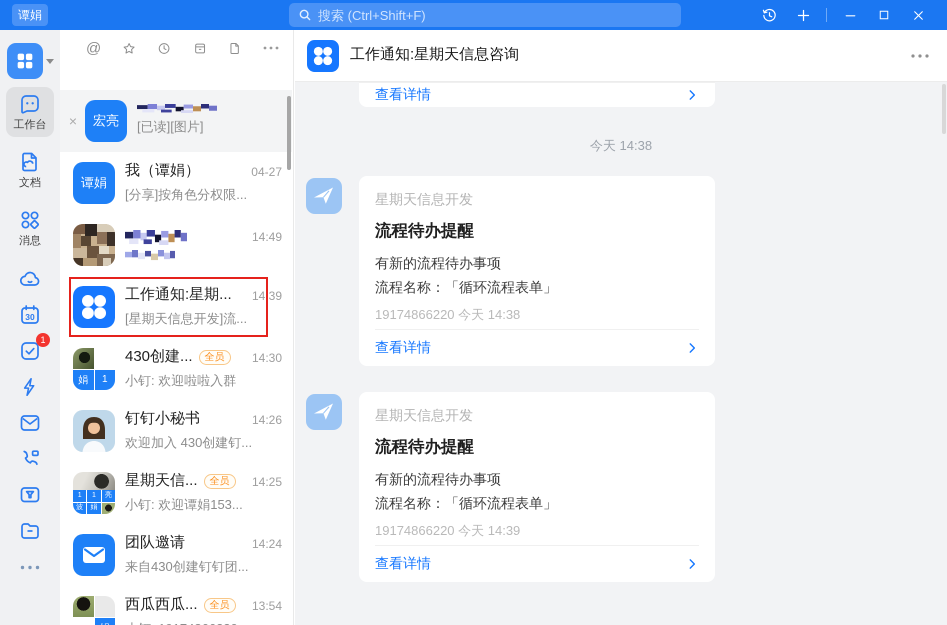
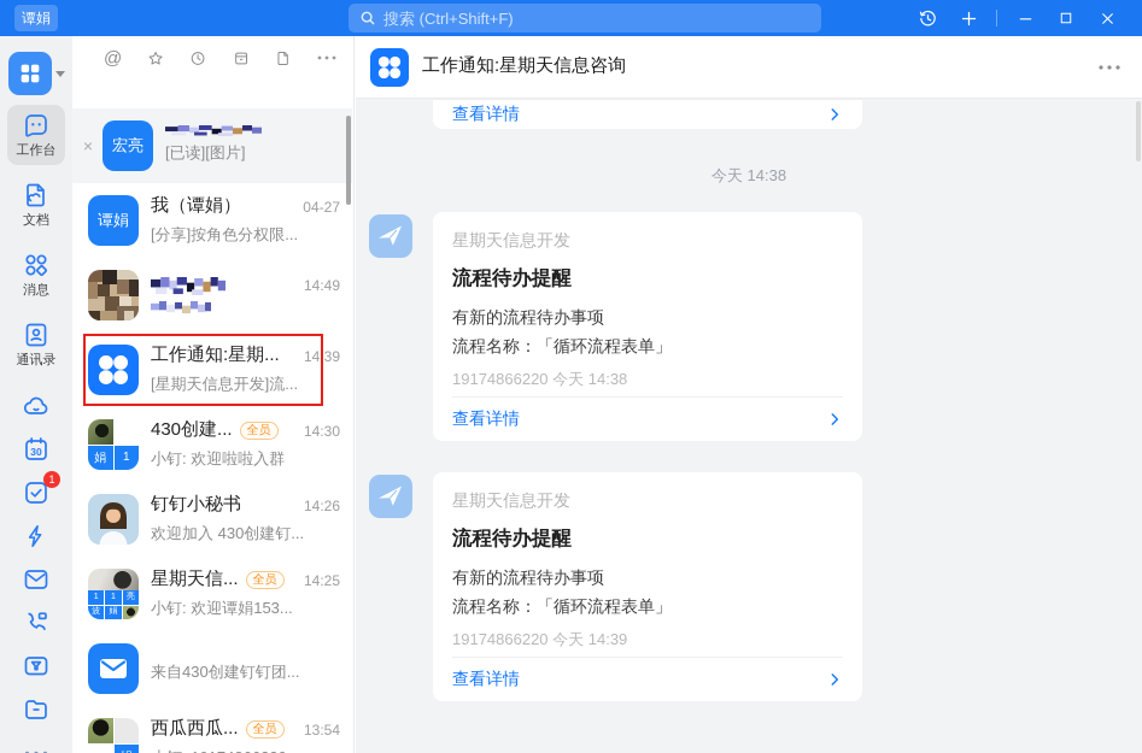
  谭娟
  搜索 (Ctrl+Shift+F)
  工作台
  文档
  消息
+ 通讯录
  30
  1
  @
  ×
  宏亮
  [已读][图片]
  谭娟
  我（谭娟）
  04-27
  [分享]按角色分权限...
  14:49
  工作通知:星期...
  14:39
  [星期天信息开发]流...
  娟
  1
  430创建...
  全员
  14:30
  小钉: 欢迎啦啦入群
  钉钉小秘书
  14:26
  欢迎加入 430创建钉...
  星期天信...
  全员
  14:25
  小钉: 欢迎谭娟153...
- 团队邀请
- 14:24
  来自430创建钉钉团...
  西瓜西瓜...
  全员
  13:54
  工作通知:星期天信息咨询
  查看详情
  今天 14:38
  星期天信息开发
  流程待办提醒
  有新的流程待办事项
  流程名称：「循环流程表单」
  19174866220 今天 14:38
  查看详情
  星期天信息开发
  流程待办提醒
  有新的流程待办事项
  流程名称：「循环流程表单」
  19174866220 今天 14:39
  查看详情
